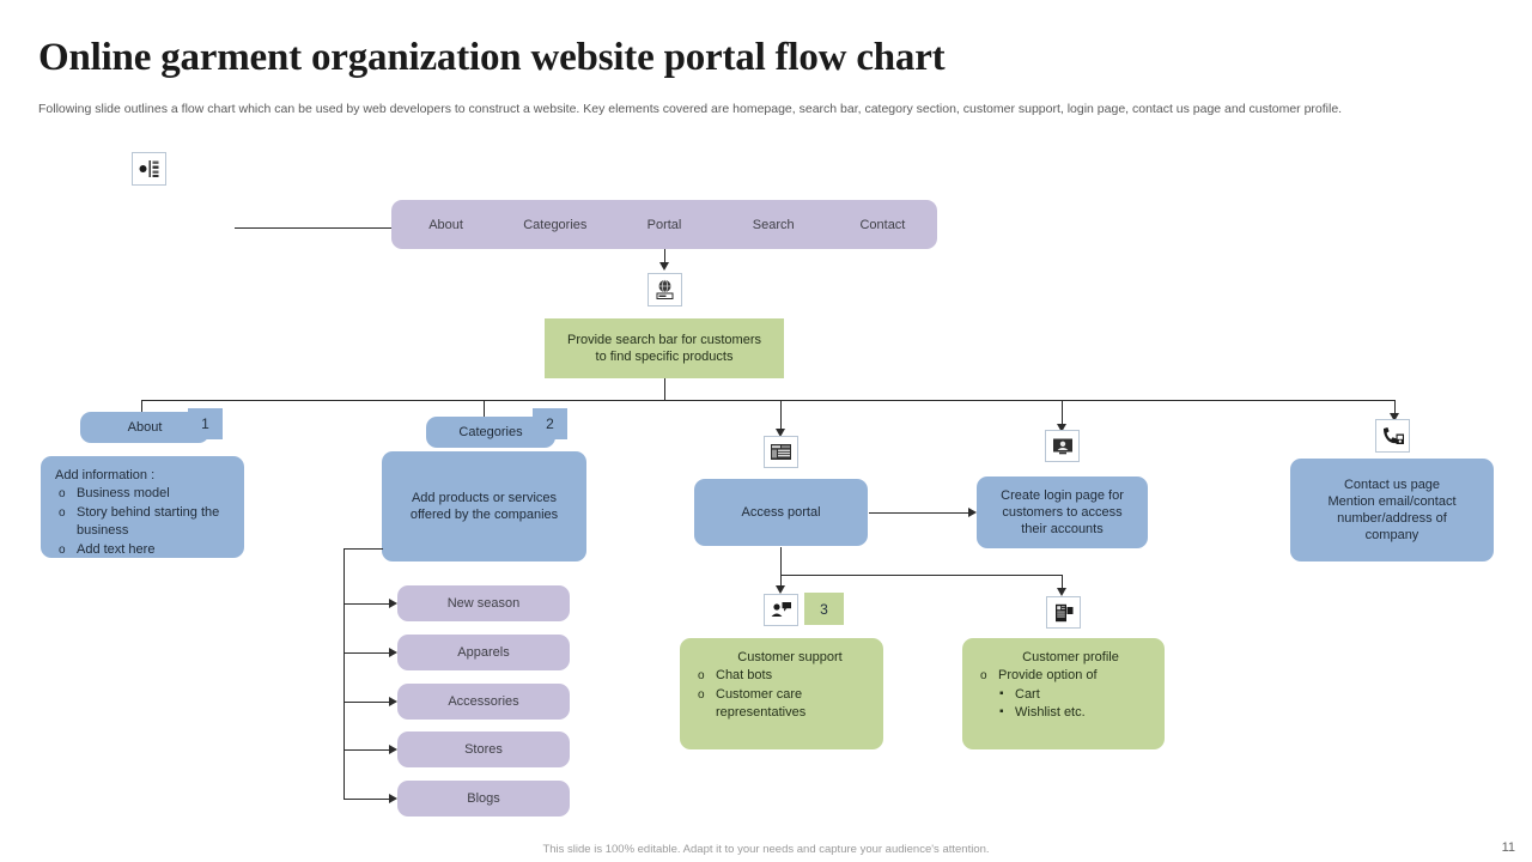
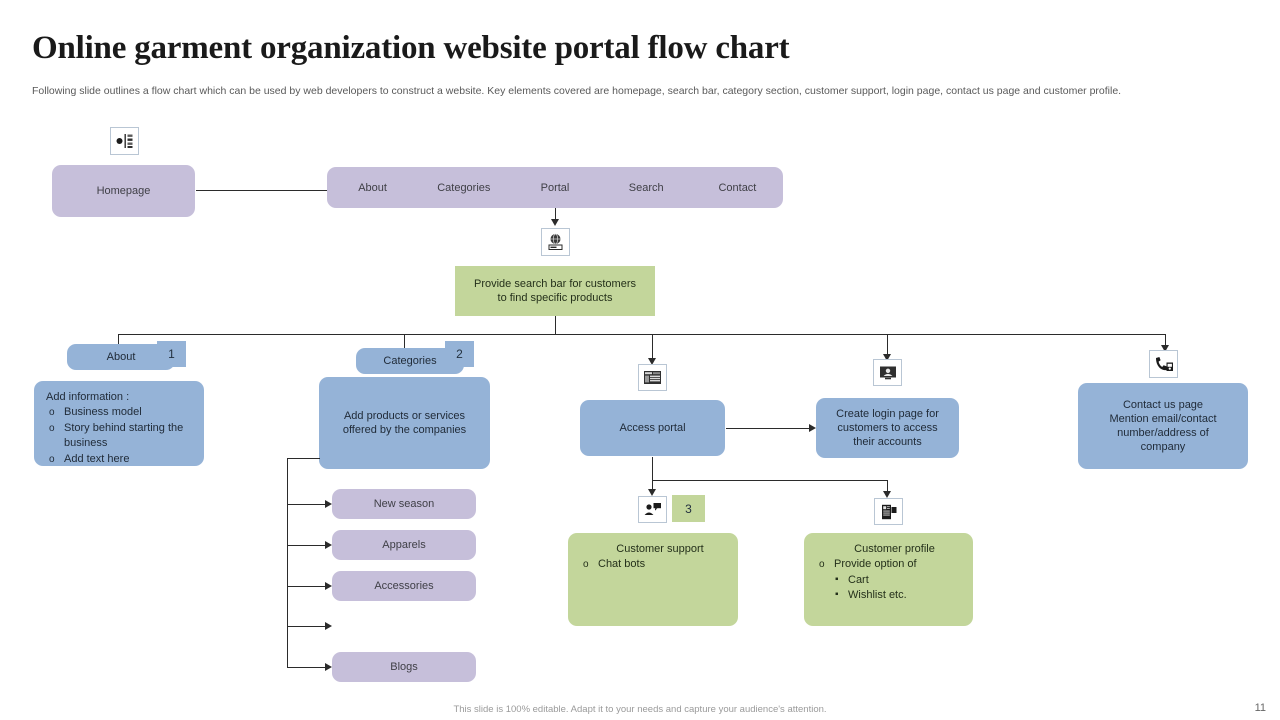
  Online garment organization website portal flow chart
  Following slide outlines a flow chart which can be used by web developers to construct a website. Key elements covered are homepage, search bar, category section, customer support, login page, contact us page and customer profile.
+ Homepage
  About
  Categories
  Portal
  Search
  Contact
  Provide search bar for customers
  to find specific products
  About
  1
  Add information :
  Business model
  Story behind starting the business
  Add text here
  Categories
  2
  Add products or services
  offered by the companies
  New season
  Apparels
  Accessories
- Stores
  Blogs
  Access portal
  Create login page for
  customers to access
  their accounts
  Contact us page
  Mention email/contact
  number/address of
  company
  3
  Customer support
  Chat bots
- Customer care representatives
  Customer profile
  Provide option of
  Cart
  Wishlist etc.
  This slide is 100% editable. Adapt it to your needs and capture your audience's attention.
  11
